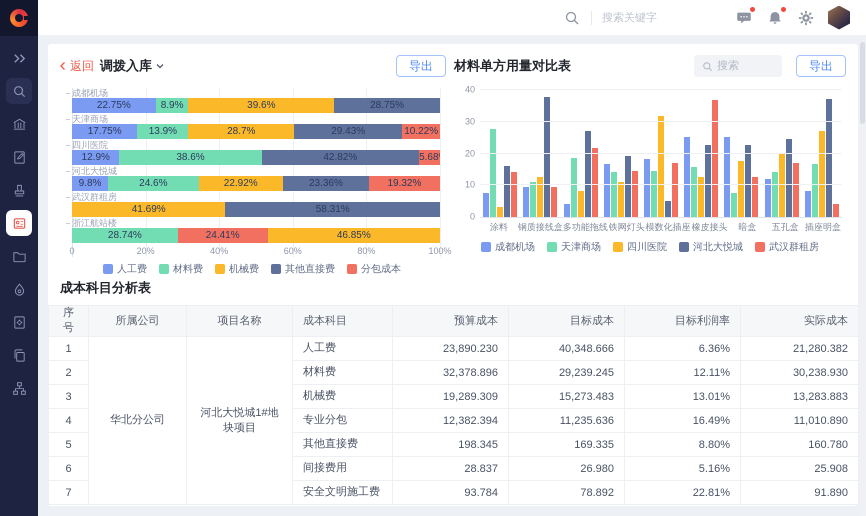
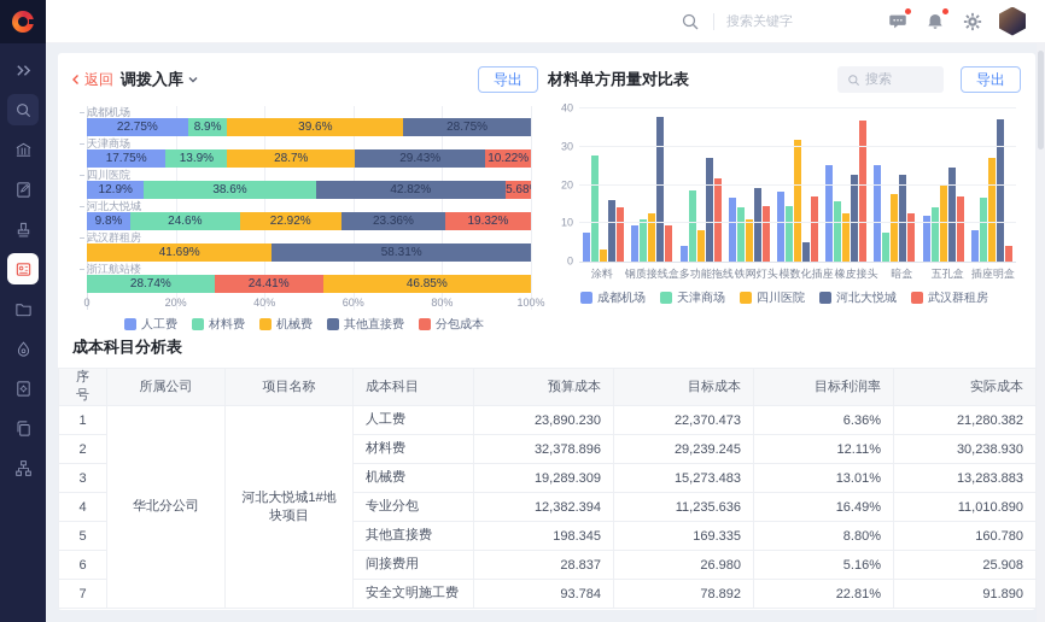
  搜索关键字
  返回
  调拨入库
  导出
  成都机场
  22.75%
  8.9%
  39.6%
  28.75%
  天津商场
  17.75%
  13.9%
  28.7%
  29.43%
  10.22%
  四川医院
  12.9%
  38.6%
  42.82%
  5.68
  河北大悦城
  9.8%
  24.6%
  22.92%
  23.36%
  19.32%
  武汉群租房
  41.69%
  58.31%
  浙江航站楼
  28.74%
  24.41%
  46.85%
  0
  20%
  40%
  60%
  80%
  100%
  人工费
  材料费
  机械费
  其他直接费
  分包成本
  材料单方用量对比表
  搜索
  导出
  0
  10
  20
  30
  40
  涂料
  钢质接线盒
  多功能拖线
  铁网灯头
  模数化插座
  橡皮接头
  暗盒
  五孔盒
  插座明盒
  成都机场
  天津商场
  四川医院
  河北大悦城
  武汉群租房
  成本科目分析表
  序号	所属公司	项目名称	成本科目	预算成本	目标成本	目标利润率	实际成本
- 1	华北分公司	河北大悦城1#地块项目	人工费	23,890.230	40,348.666	6.36%	21,280.382
+ 1	华北分公司	河北大悦城1#地块项目	人工费	23,890.230	22,370.473	6.36%	21,280.382
  2	材料费	32,378.896	29,239.245	12.11%	30,238.930
  3	机械费	19,289.309	15,273.483	13.01%	13,283.883
  4	专业分包	12,382.394	11,235.636	16.49%	11,010.890
  5	其他直接费	198.345	169.335	8.80%	160.780
  6	间接费用	28.837	26.980	5.16%	25.908
  7	安全文明施工费	93.784	78.892	22.81%	91.890
